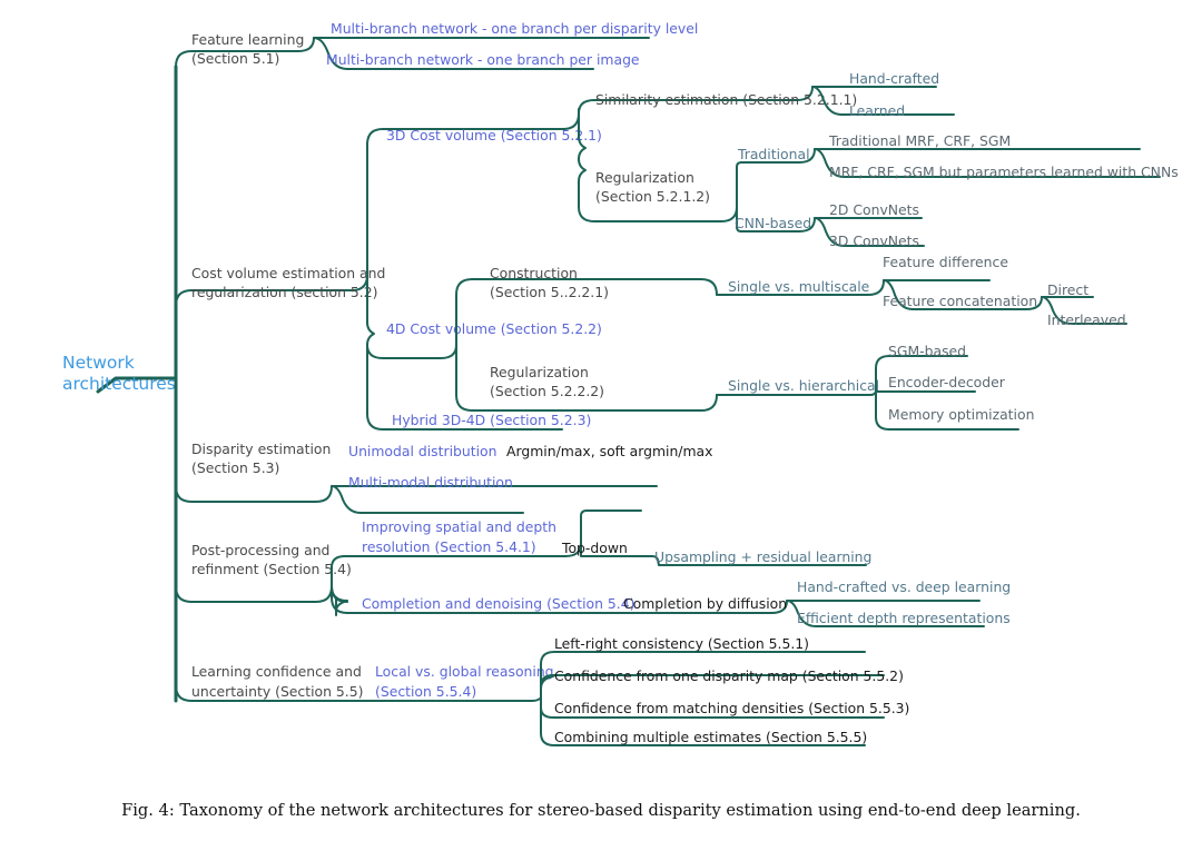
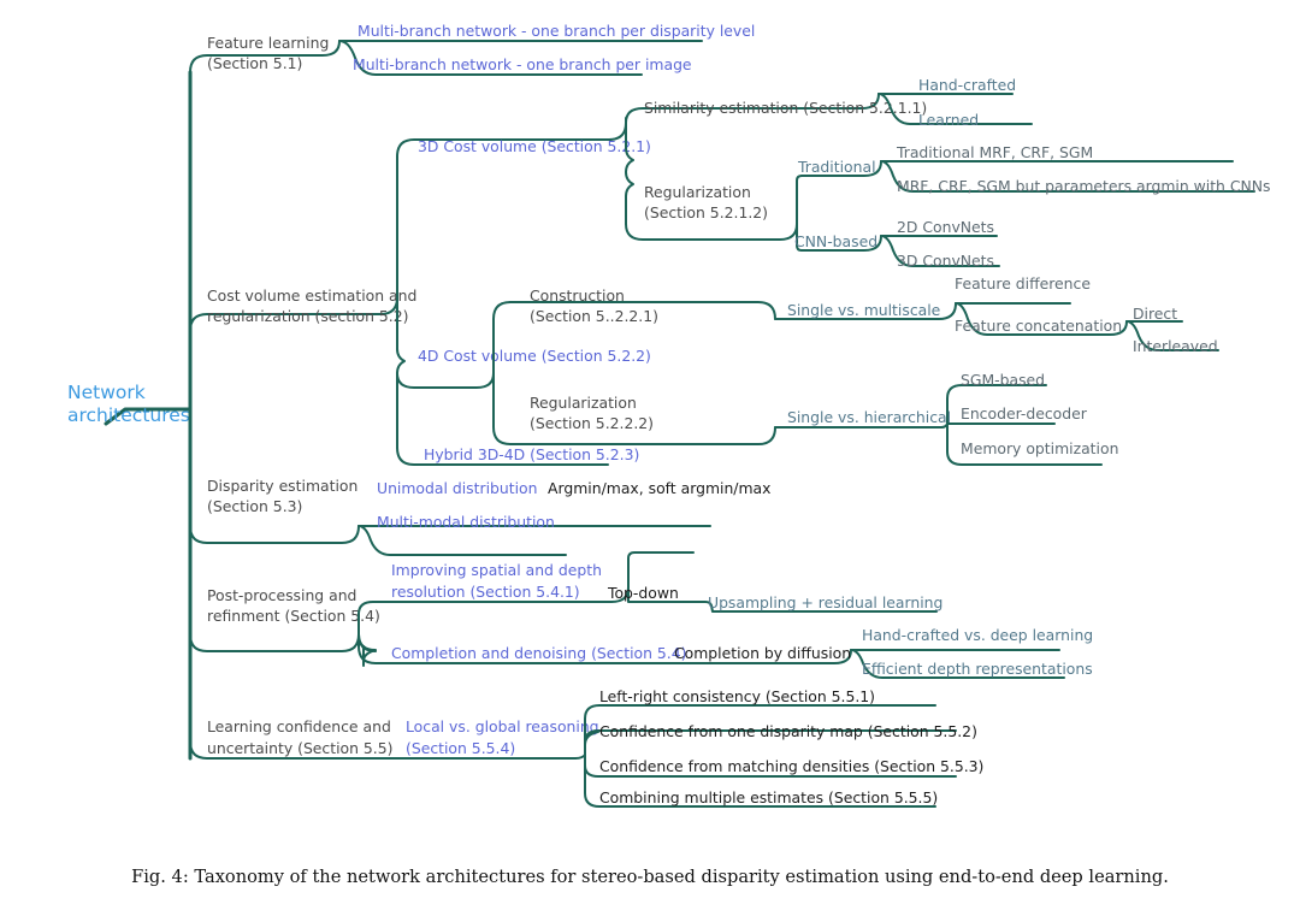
  Network
  architectures
  Feature learning
  (Section 5.1)
  Multi-branch network - one branch per disparity level
  Multi-branch network - one branch per image
  Cost volume estimation and
  regularization (section 5.)
  3D Cost volume (Section 5..1)
  Similarity estimation (Section 5.2.1.1)
  Hand-crafted
  Learned
  Regularization
  (Section 5.2.1.2)
  Traditional
  Traditional MRF, CRF, SGM
- MRF, CRF, SGM but parameters learned with CNNs
+ MRF, CRF, SGM but parameters argmin with CNNs
  CNN-based
  2D ConvNets
  3D ConvNets
  4D Cost vlume (Section 5.2.2)
  Construction
  (Section 5..2.2.1)
  Single vs. multiscale
  Feature difference
  Feature concatenation
  Direct
  Interleaved
  Regularization
  (Section 5.2.2.2)
  Single vs. hierarchical
  SGM-based
  Encoder-decoder
  Memory optimization
  Hybrid 3D-4D (Section 5.2.3)
  Disparity estimation
  (Section 5.3)
  Unimodal distribution
  Argmin/max, soft argmin/max
  Multi-modal distribution
  Post-processing and
  refinment (Section 5.4)
  Improving spatial and depth
  resolution (Section 5.4.1)
  Top-down
  Upsampling + residual learning
  Completion and denoising (Section 5.4)
  Completion by diffusion
  Hand-crafted vs. deep learning
  Efficient depth representations
  Learning confidence and
  uncertainty (Section 5.5)
  Local vs. global reasonig
  (Section 5.5.4)
  Left-right consistency (Section 5.5.1)
  Confidence from one disparity map (Section 5.5.2)
  Confidence from matching densities (Section 5.5.3)
  Combining multiple estimates (Section 5.5.5)
  Fig. 4: Taxonomy of the network architectures for stereo-based disparity estimation using end-to-end deep learning.
